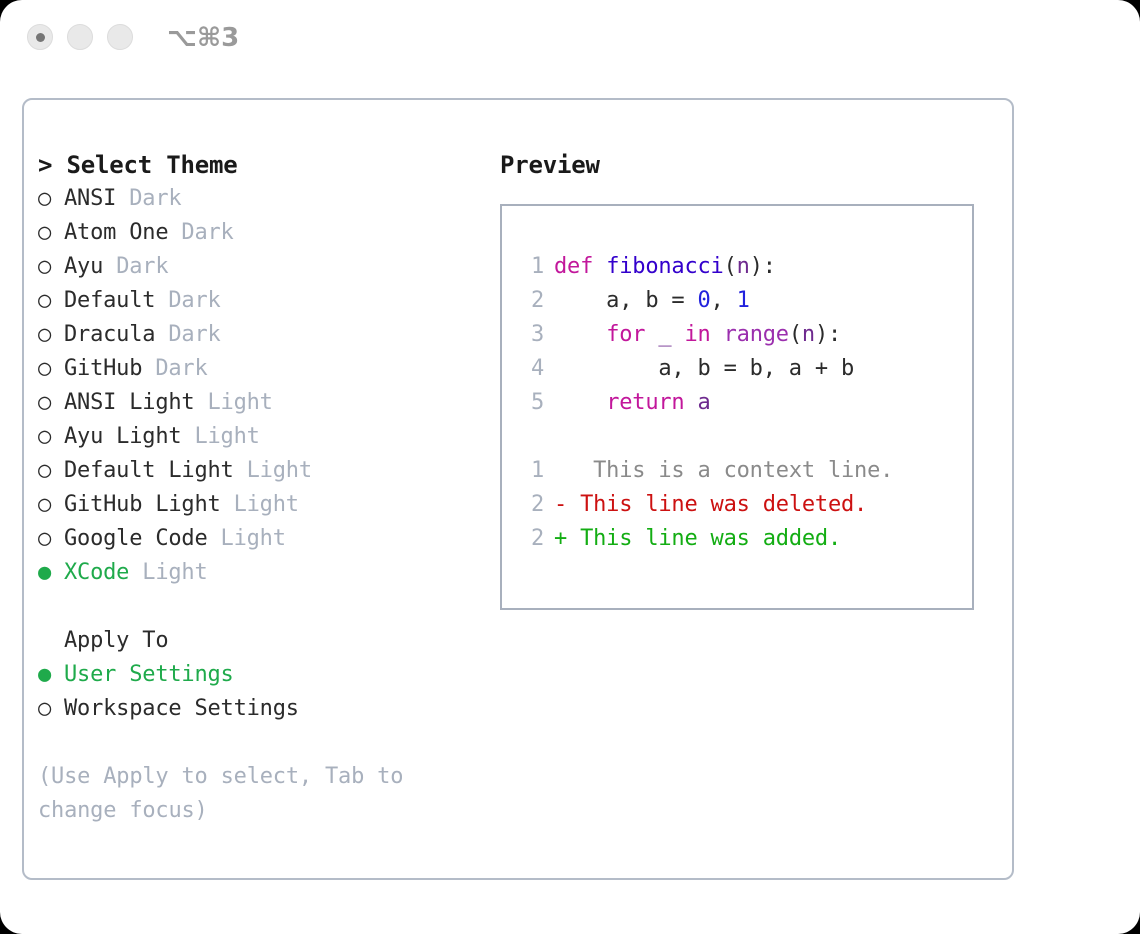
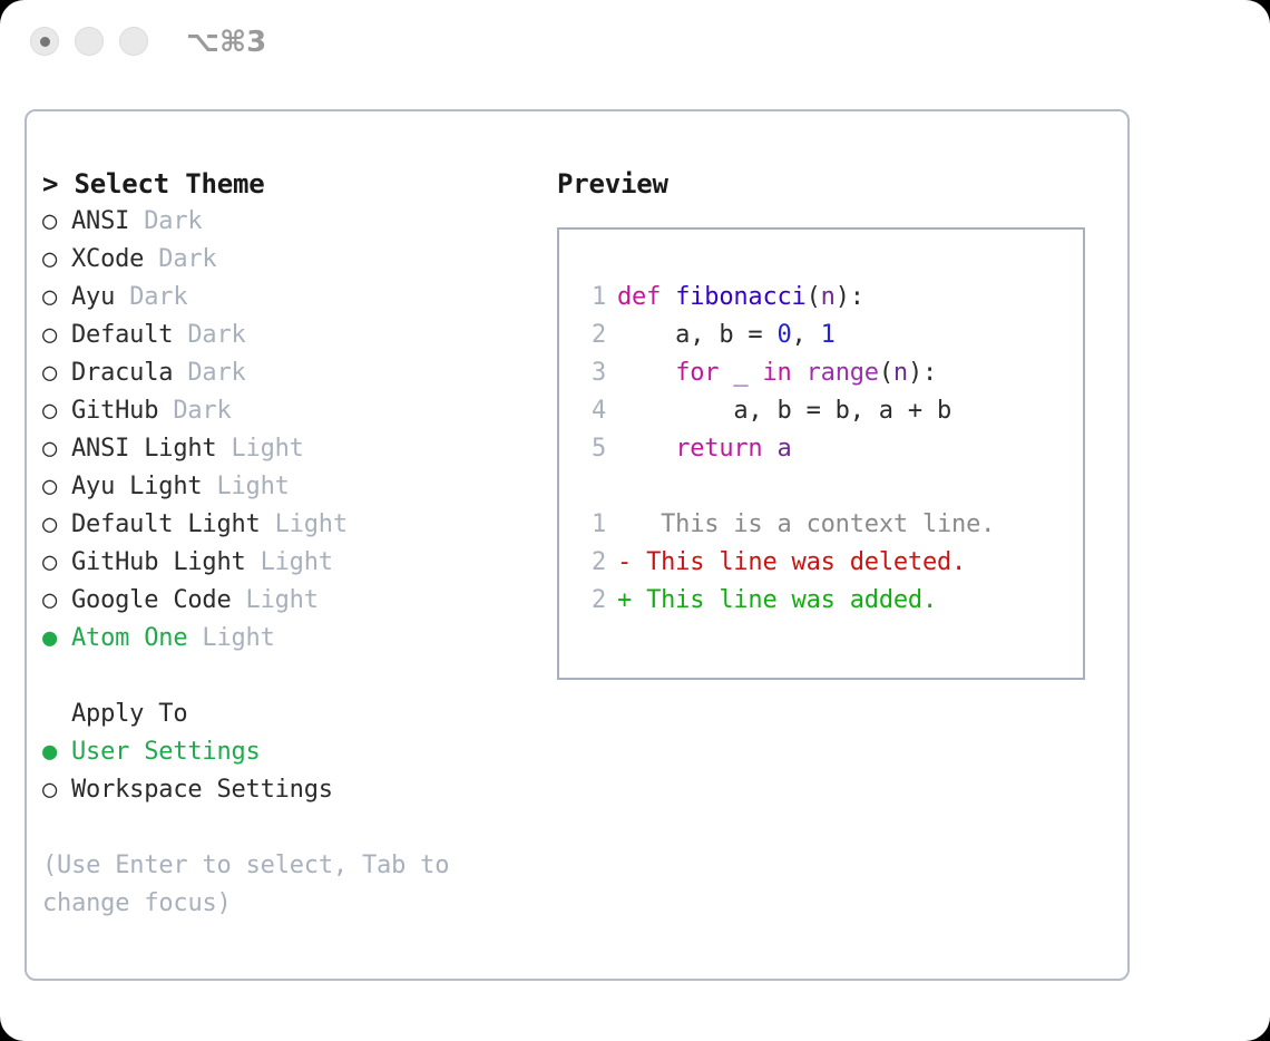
  ⌥⌘3
  > Select Theme
  ○ ANSI Dark
- ○ Atom One Dark
+ ○ XCode Dark
  ○ Ayu Dark
  ○ Default Dark
  ○ Dracula Dark
  ○ GitHub Dark
  ○ ANSI Light Light
  ○ Ayu Light Light
  ○ Default Light Light
  ○ GitHub Light Light
  ○ Google Code Light
- ● XCode Light
+ ● Atom One Light
  Apply To
  ● User Settings
  ○ Workspace Settings
- (Use Apply to select, Tab to change focus)
+ (Use Enter to select, Tab to change focus)
  Preview
  1 def fibonacci(n):
  2 a, b = 0, 1
  3 for _ in range(n):
  4 a, b = b, a + b
  5 return a
  1 This is a context line.
  2 - This line was deleted.
  2 + This line was added.
